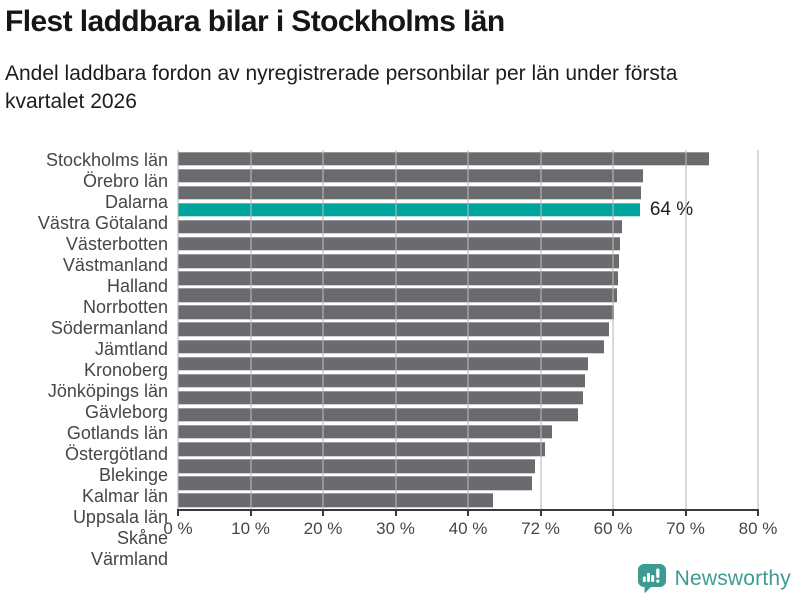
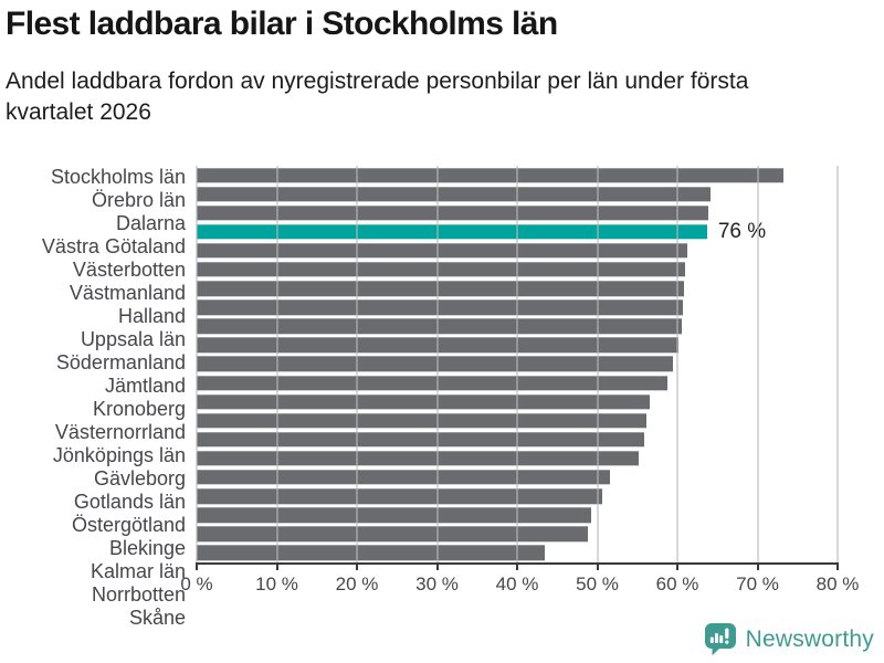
  Flest laddbara bilar i Stockholms län
  Andel laddbara fordon av nyregistrerade personbilar per län under första
  kvartalet 2026
  Stockholms län
  Örebro län
  Dalarna
  Västra Götaland
  Västerbotten
  Västmanland
  Halland
- Norrbotten
+ Uppsala län
  Södermanland
  Jämtland
  Kronoberg
+ Västernorrland
  Jönköpings län
  Gävleborg
  Gotlands län
  Östergötland
  Blekinge
  Kalmar län
- Uppsala län
+ Norrbotten
  Skåne
- Värmland
- 64 %
+ 76 %
  0 %
  10 %
  20 %
  30 %
  40 %
- 72 %
+ 50 %
  60 %
  70 %
  80 %
  Newsworthy
